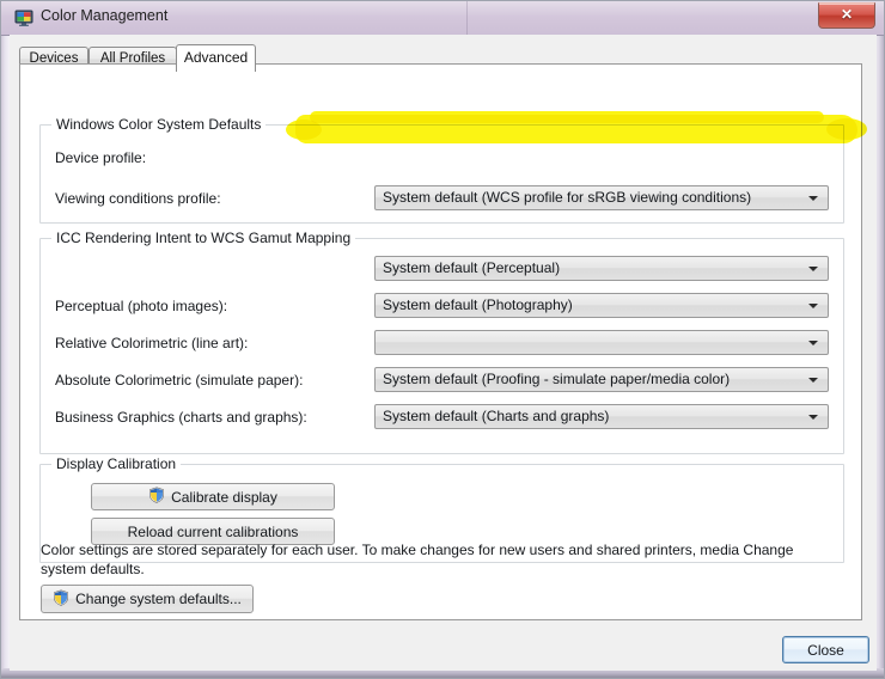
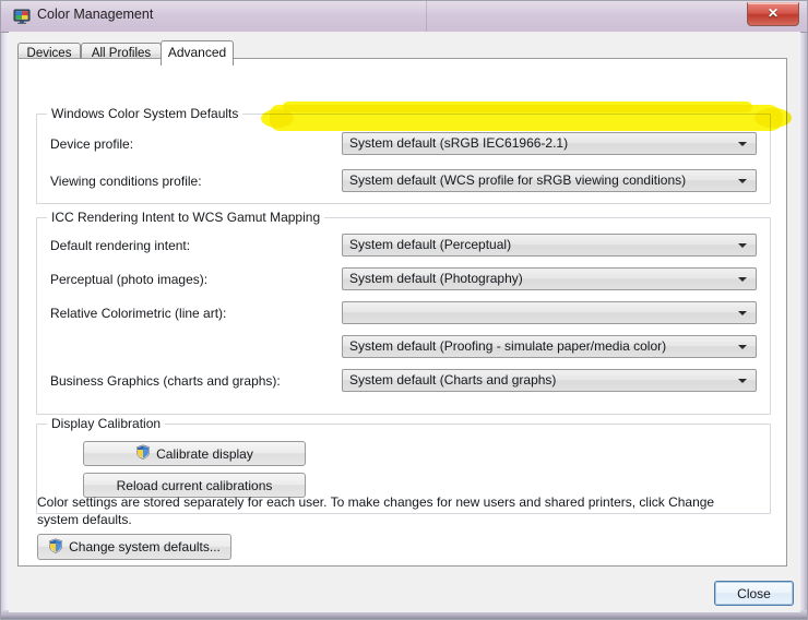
  Color Management
  ✕
  Devices
  All Profiles
  Advanced
  Windows Color System Defaults
  Device profile:
+ System default (sRGB IEC61966-2.1)
  Viewing conditions profile:
  System default (WCS profile for sRGB viewing conditions)
  ICC Rendering Intent to WCS Gamut Mapping
+ Default rendering intent:
  System default (Perceptual)
  Perceptual (photo images):
  System default (Photography)
  Relative Colorimetric (line art):
- Absolute Colorimetric (simulate paper):
  System default (Proofing - simulate paper/media color)
  Business Graphics (charts and graphs):
  System default (Charts and graphs)
  Display Calibration
  Calibrate display
  Reload current calibrations
- Color settings are stored separately for each user. To make changes for new users and shared printers, media Change system defaults.
+ Color settings are stored separately for each user. To make changes for new users and shared printers, click Change system defaults.
  Change system defaults...
  Close
